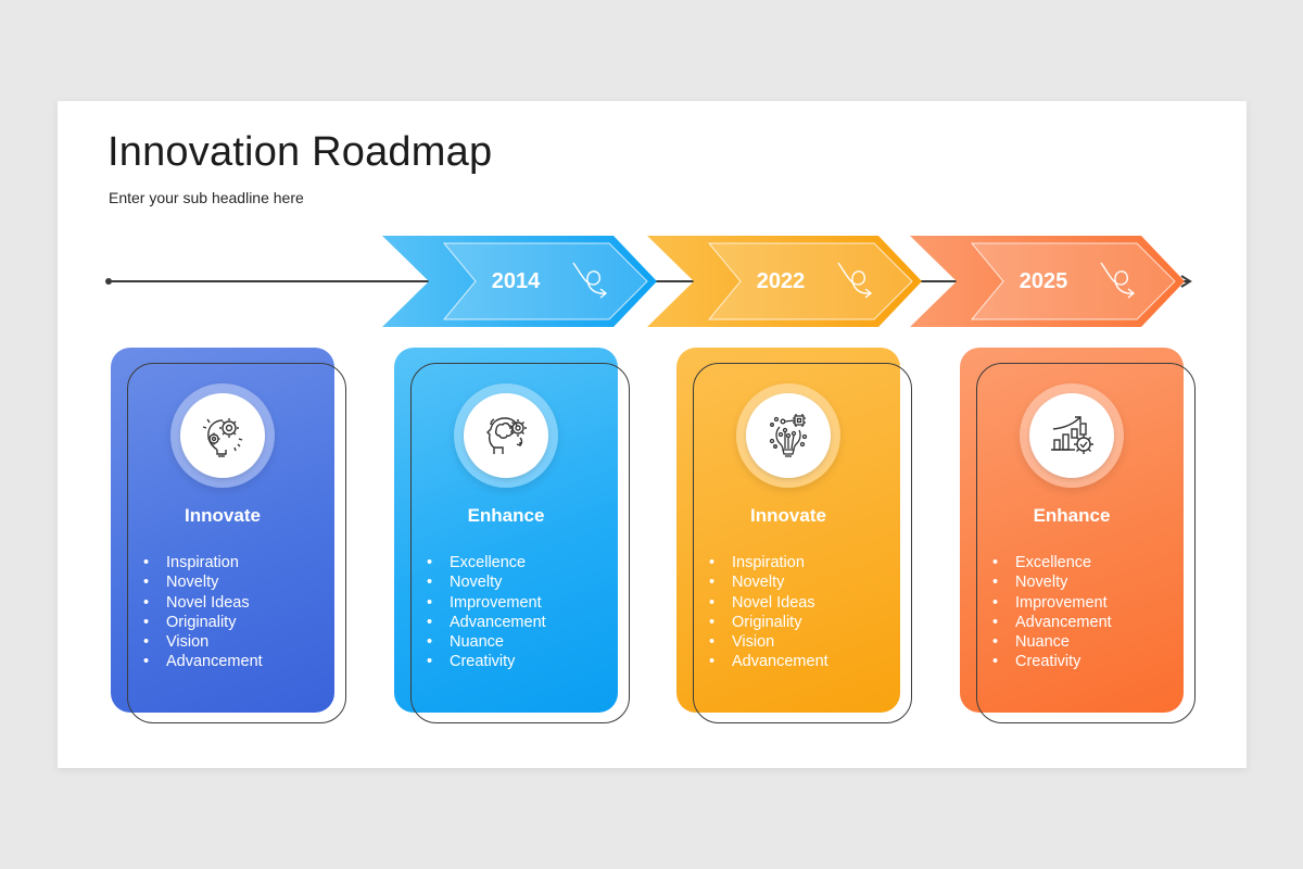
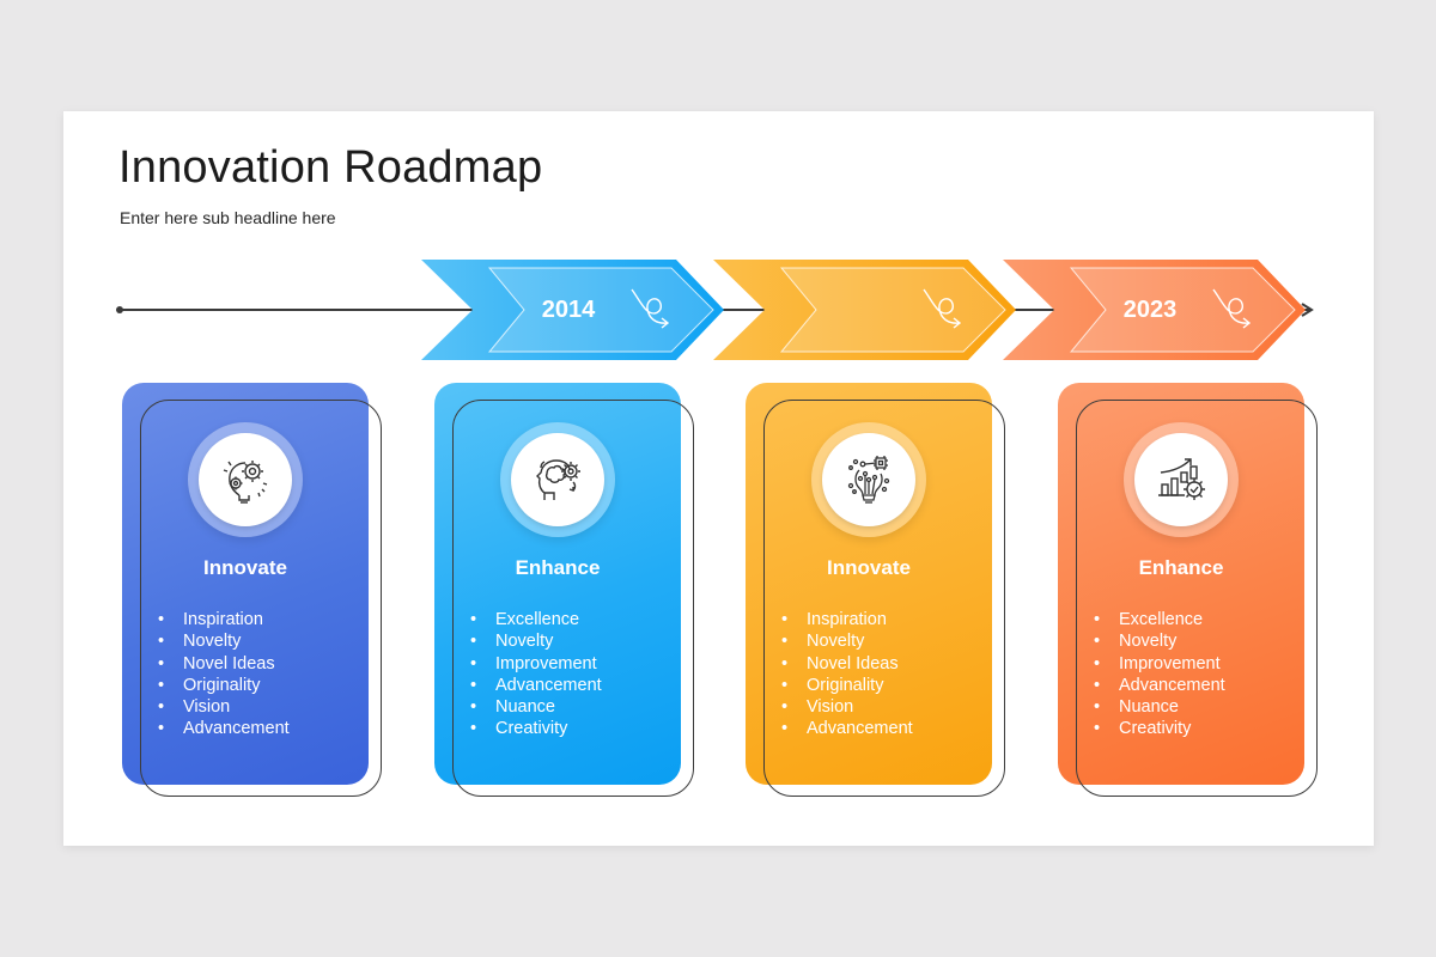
  Innovation Roadmap
- Enter your sub headline here
+ Enter here sub headline here
  2014
- 2022
- 2025
+ 2023
  Innovate
  •
  Inspiration
  •
  Novelty
  •
  Novel Ideas
  •
  Originality
  •
  Vision
  •
  Advancement
  Enhance
  •
  Excellence
  •
  Novelty
  •
  Improvement
  •
  Advancement
  •
  Nuance
  •
  Creativity
  Innovate
  •
  Inspiration
  •
  Novelty
  •
  Novel Ideas
  •
  Originality
  •
  Vision
  •
  Advancement
  Enhance
  •
  Excellence
  •
  Novelty
  •
  Improvement
  •
  Advancement
  •
  Nuance
  •
  Creativity
